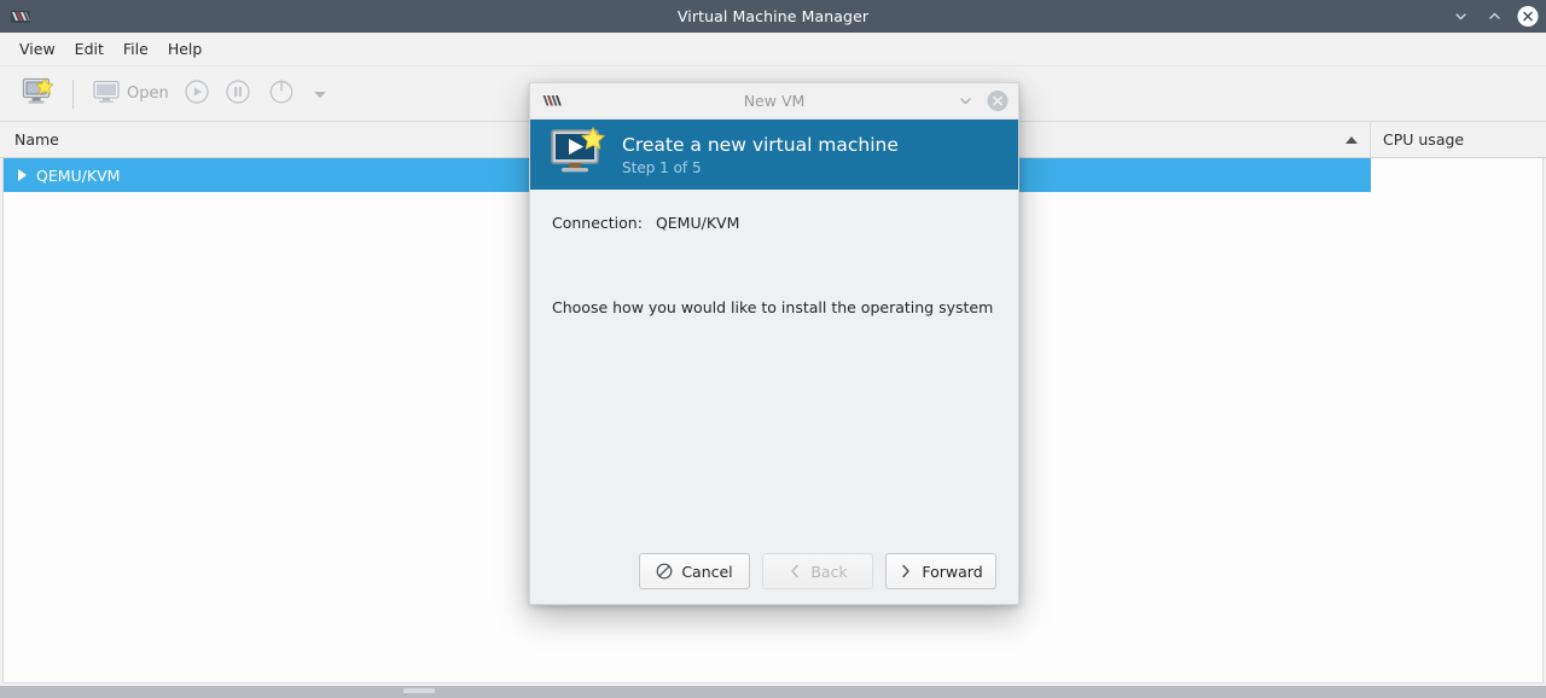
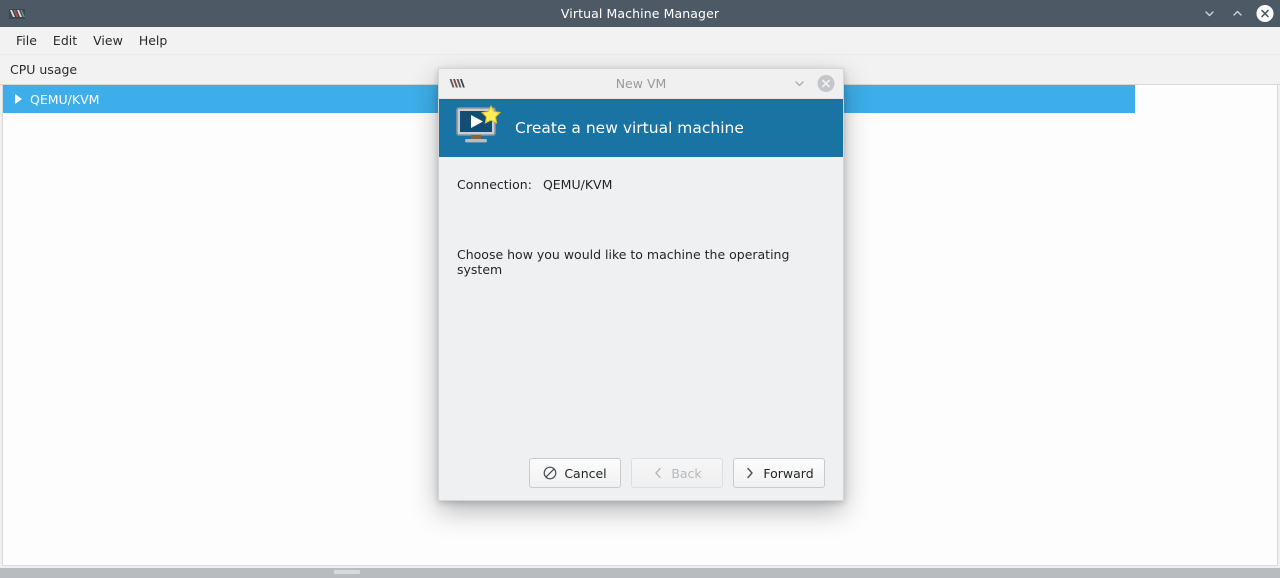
  Virtual Machine Manager
- View
+ File
  Edit
- File
+ View
  Help
- Open
- Name
  CPU usage
  QEMU/KVM
  New VM
  Create a new virtual machine
- Step 1 of 5
  Connection: QEMU/KVM
- Choose how you would like to install the operating system
+ Choose how you would like to machine the operating system
  Cancel
  Back
  Forward
